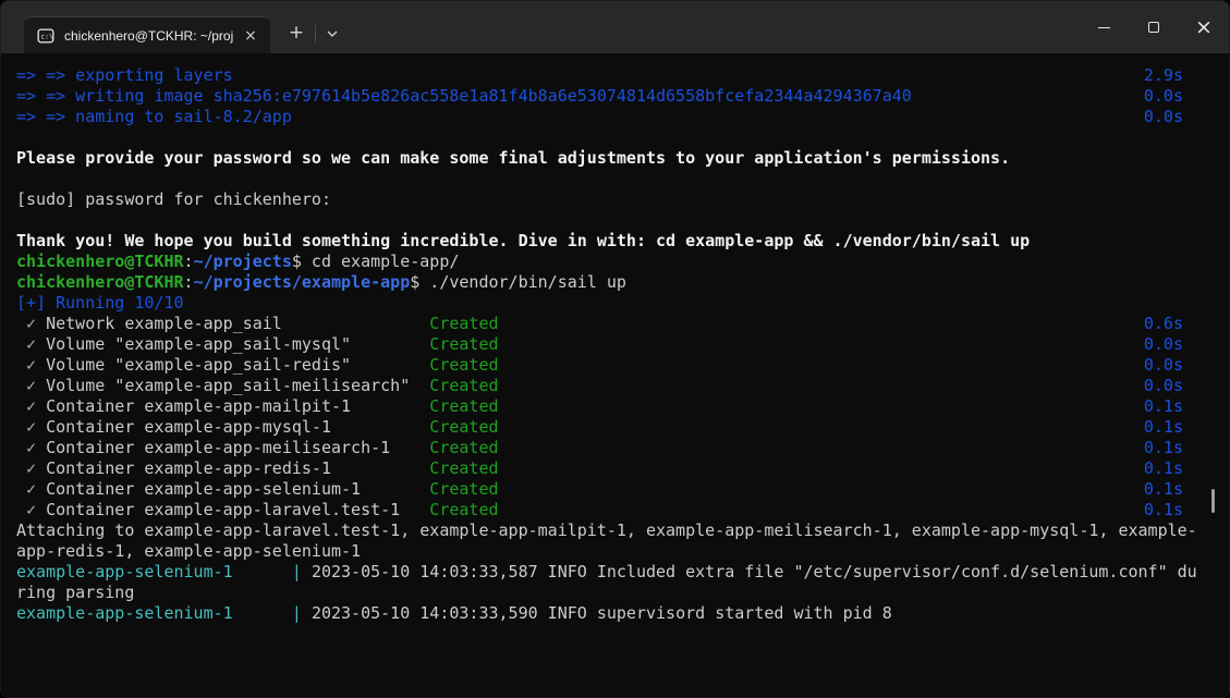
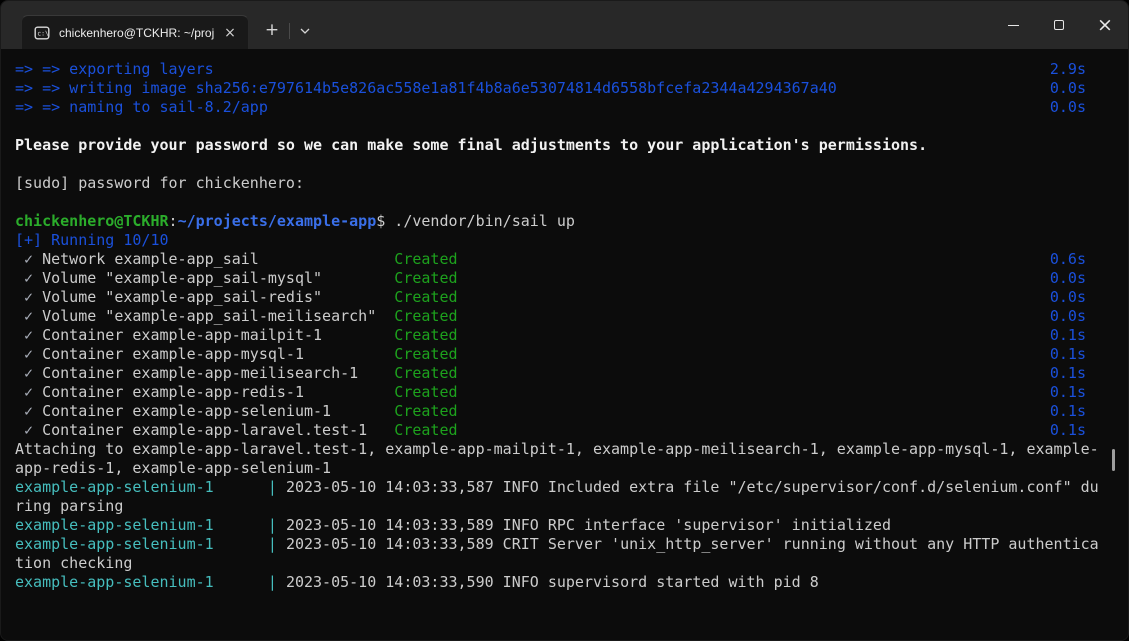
  c:\
  chickenhero@TCKHR: ~/proj
  ×
  +
  ×
  => => exporting layers
  2.9s
  => => writing image sha256:e797614b5e826ac558e1a81f4b8a6e53074814d6558bfcefa2344a4294367a40
  0.0s
  => => naming to sail-8.2/app
  0.0s
  Please provide your password so we can make some final adjustments to your application's permissions.
  [sudo] password for chickenhero:
- Thank you! We hope you build something incredible. Dive in with: cd example-app && ./vendor/bin/sail up
- chickenhero@TCKHR:~/projects$ cd example-app/
  chickenhero@TCKHR:~/projects/example-app$ ./vendor/bin/sail up
  [+] Running 10/10
  ✓ Network example-app_sail Created
  0.6s
  ✓ Volume "example-app_sail-mysql" Created
  0.0s
  ✓ Volume "example-app_sail-redis" Created
  0.0s
  ✓ Volume "example-app_sail-meilisearch" Created
  0.0s
  ✓ Container example-app-mailpit-1 Created
  0.1s
  ✓ Container example-app-mysql-1 Created
  0.1s
  ✓ Container example-app-meilisearch-1 Created
  0.1s
  ✓ Container example-app-redis-1 Created
  0.1s
  ✓ Container example-app-selenium-1 Created
  0.1s
  ✓ Container example-app-laravel.test-1 Created
  0.1s
  Attaching to example-app-laravel.test-1, example-app-mailpit-1, example-app-meilisearch-1, example-app-mysql-1, example-app-redis-1, example-app-selenium-1
  example-app-selenium-1 | 2023-05-10 14:03:33,587 INFO Included extra file "/etc/supervisor/conf.d/selenium.conf" during parsing
+ example-app-selenium-1 | 2023-05-10 14:03:33,589 INFO RPC interface 'supervisor' initialized
+ example-app-selenium-1 | 2023-05-10 14:03:33,589 CRIT Server 'unix_http_server' running without any HTTP authentication checking
  example-app-selenium-1 | 2023-05-10 14:03:33,590 INFO supervisord started with pid 8
